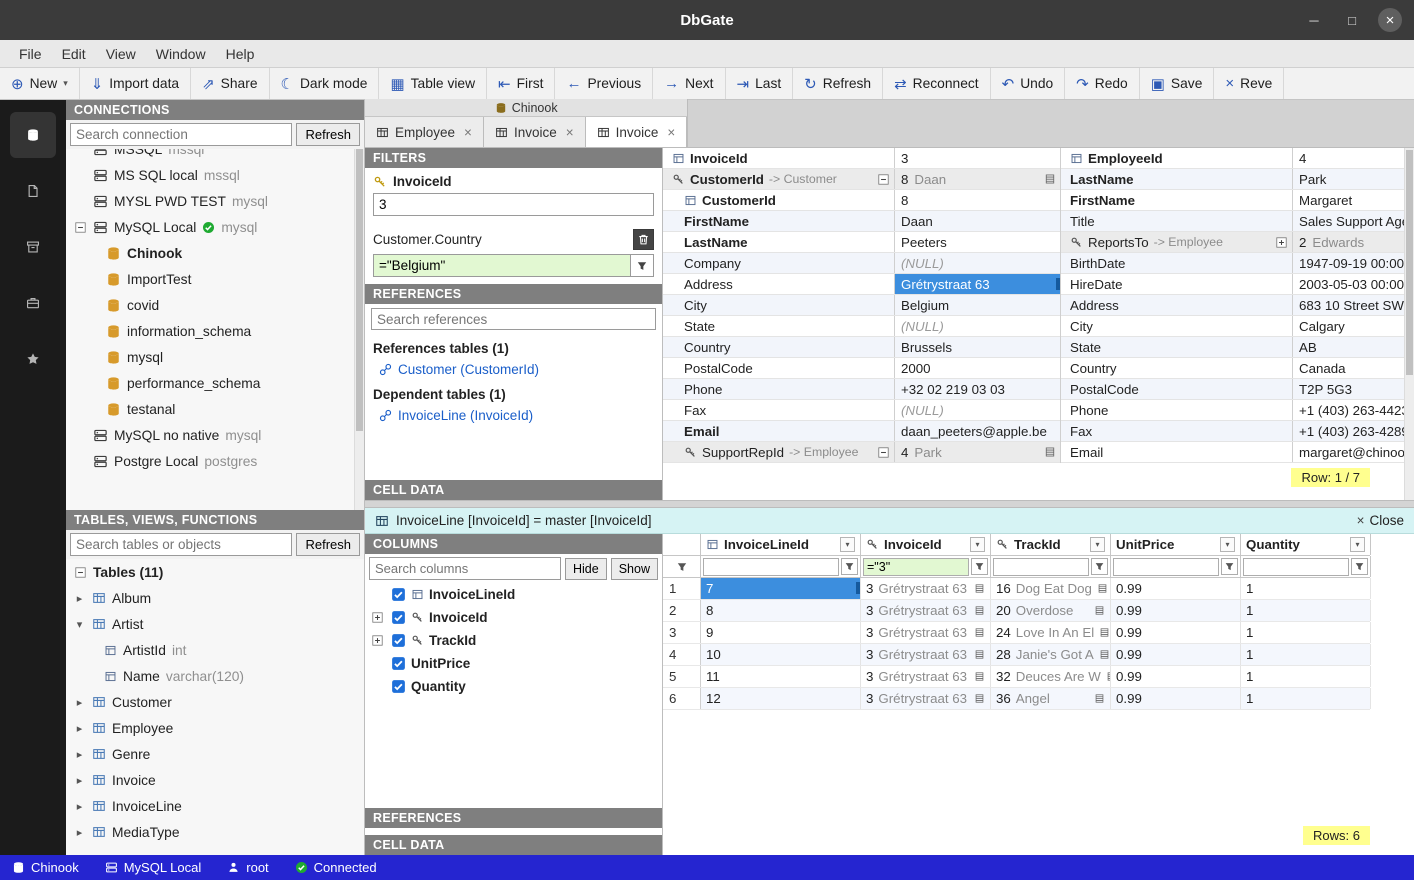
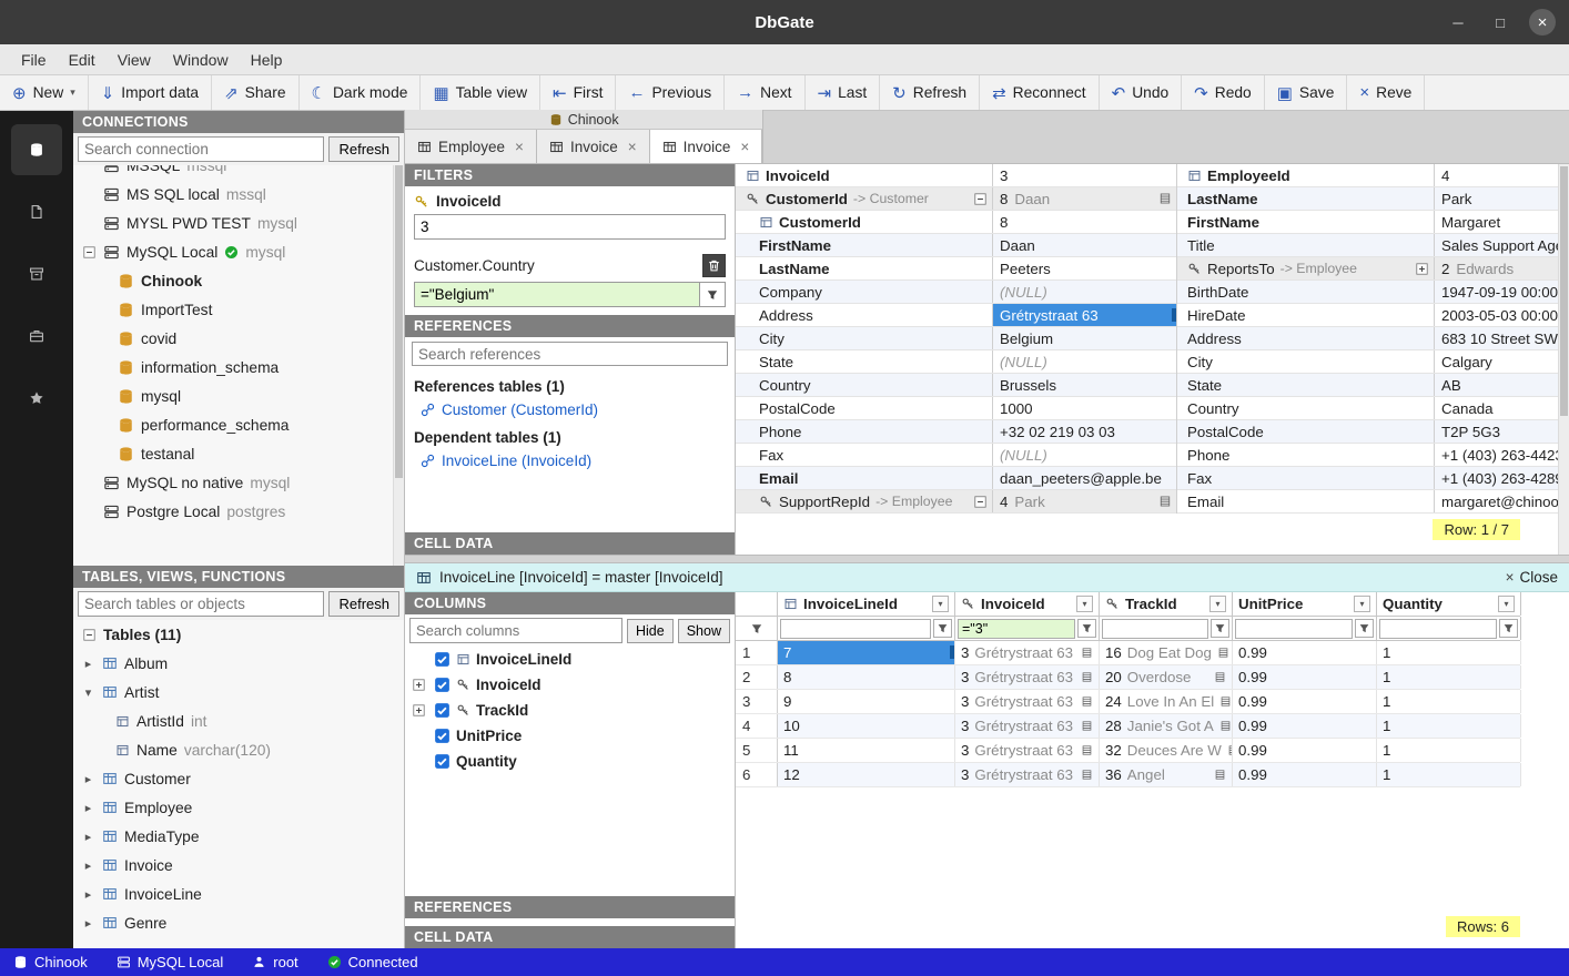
  DbGate
  ─
  □
  ×
  File
  Edit
  View
  Window
  Help
  ⊕
  New
  ▾
  ⇓
  Import data
  ⇗
  Share
  ☾
  Dark mode
  ▦
  Table view
  ⇤
  First
  ←
  Previous
  →
  Next
  ⇥
  Last
  ↻
  Refresh
  ⇄
  Reconnect
  ↶
  Undo
  ↷
  Redo
  ▣
  Save
  ×
  Reve
  CONNECTIONS
  Search connection
  Refresh
  MSSQL
  mssql
  MS SQL local
  mssql
  MYSL PWD TEST
  mysql
  MySQL Local
  mysql
  Chinook
  ImportTest
  covid
  information_schema
  mysql
  performance_schema
  testanal
  MySQL no native
  mysql
  Postgre Local
  postgres
  TABLES, VIEWS, FUNCTIONS
  Search tables or objects
  Refresh
  Tables (11)
  ▸
  Album
  ▾
  Artist
  ArtistId
  int
  Name
  varchar(120)
  ▸
  Customer
  ▸
  Employee
  ▸
- Genre
+ MediaType
  ▸
  Invoice
  ▸
  InvoiceLine
  ▸
- MediaType
+ Genre
  Chinook
  Employee
  ×
  Invoice
  ×
  Invoice
  ×
  FILTERS
  InvoiceId
  3
  Customer.Country
  ="Belgium"
  REFERENCES
  Search references
  References tables (1)
  Customer (CustomerId)
  Dependent tables (1)
  InvoiceLine (InvoiceId)
  CELL DATA
  InvoiceId
  3
  CustomerId
  -> Customer
  8
  Daan
  CustomerId
  8
  FirstName
  Daan
  LastName
  Peeters
  Company
  (NULL)
  Address
  Grétrystraat 63
  City
  Belgium
  State
  (NULL)
  Country
  Brussels
  PostalCode
- 2000
+ 1000
  Phone
  +32 02 219 03 03
  Fax
  (NULL)
  Email
  daan_peeters@apple.be
  SupportRepId
  -> Employee
  4
  Park
  EmployeeId
  4
  LastName
  Park
  FirstName
  Margaret
  Title
  Sales Support Ag
  ReportsTo
  -> Employee
  2
  Edwards
  BirthDate
  1947-09-19 00:00
  HireDate
  2003-05-03 00:00
  Address
  683 10 Street SW
  City
  Calgary
  State
  AB
  Country
  Canada
  PostalCode
  T2P 5G3
  Phone
  +1 (403) 263-442
  Fax
  +1 (403) 263-428
  Email
  margaret@chinoo
  Row: 1 / 7
  InvoiceLine [InvoiceId] = master [InvoiceId]
  ×
  Close
  COLUMNS
  Search columns
  Hide
  Show
  InvoiceLineId
  InvoiceId
  TrackId
  UnitPrice
  Quantity
  REFERENCES
  CELL DATA
  InvoiceLineId
  ▾
  InvoiceId
  ▾
  TrackId
  ▾
  UnitPrice
  ▾
  Quantity
  ▾
  ="3"
  1
  7
  3
  Grétrystraat 63
  16
  Dog Eat Dog
  0.99
  1
  2
  8
  3
  Grétrystraat 63
  20
  Overdose
  0.99
  1
  3
  9
  3
  Grétrystraat 63
  24
  Love In An El
  0.99
  1
  4
  10
  3
  Grétrystraat 63
  28
  Janie's Got A
  0.99
  1
  5
  11
  3
  Grétrystraat 63
  32
  Deuces Are W
  0.99
  1
  6
  12
  3
  Grétrystraat 63
  36
  Angel
  0.99
  1
  Rows: 6
  Chinook
  MySQL Local
  root
  Connected
